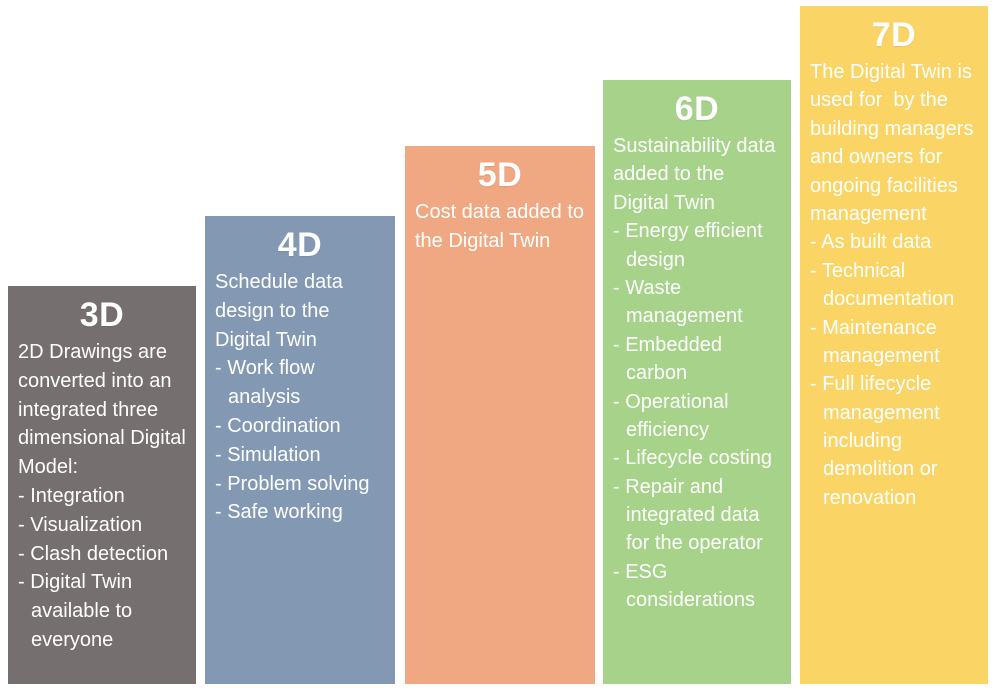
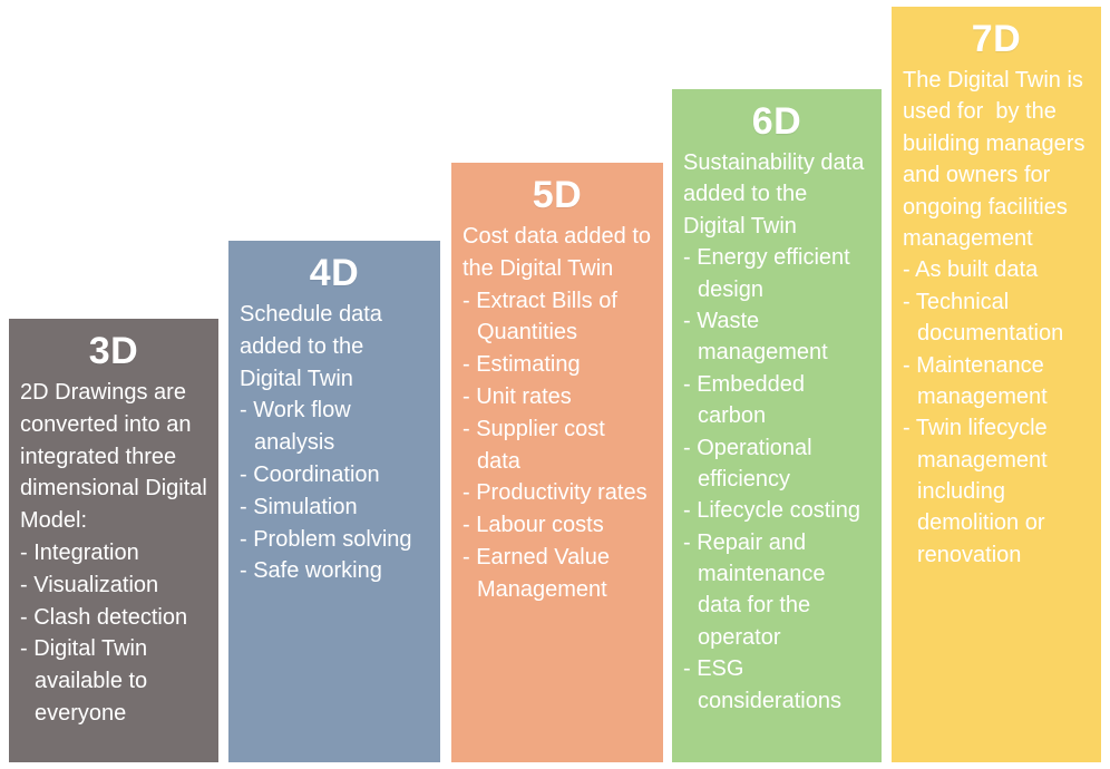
  3D
  2D Drawings are converted into an integrated three dimensional Digital Model:
  Integration
  Visualization
  Clash detection
  Digital Twin available to everyone
  4D
- Schedule data design to the Digital Twin
+ Schedule data added to the Digital Twin
  Work flow analysis
  Coordination
  Simulation
  Problem solving
  Safe working
  5D
  Cost data added to the Digital Twin
+ Extract Bills of Quantities
+ Estimating
+ Unit rates
+ Supplier cost data
+ Productivity rates
+ Labour costs
+ Earned Value Management
  6D
  Sustainability data added to the Digital Twin
  Energy efficient design
  Waste management
  Embedded carbon
  Operational efficiency
  Lifecycle costing
- Repair and integrated data for the operator
+ Repair and maintenance data for the operator
  ESG considerations
  7D
  The Digital Twin is used for by the building managers and owners for ongoing facilities management
  As built data
  Technical documentation
  Maintenance management
- Full lifecycle management including demolition or renovation
+ Twin lifecycle management including demolition or renovation
